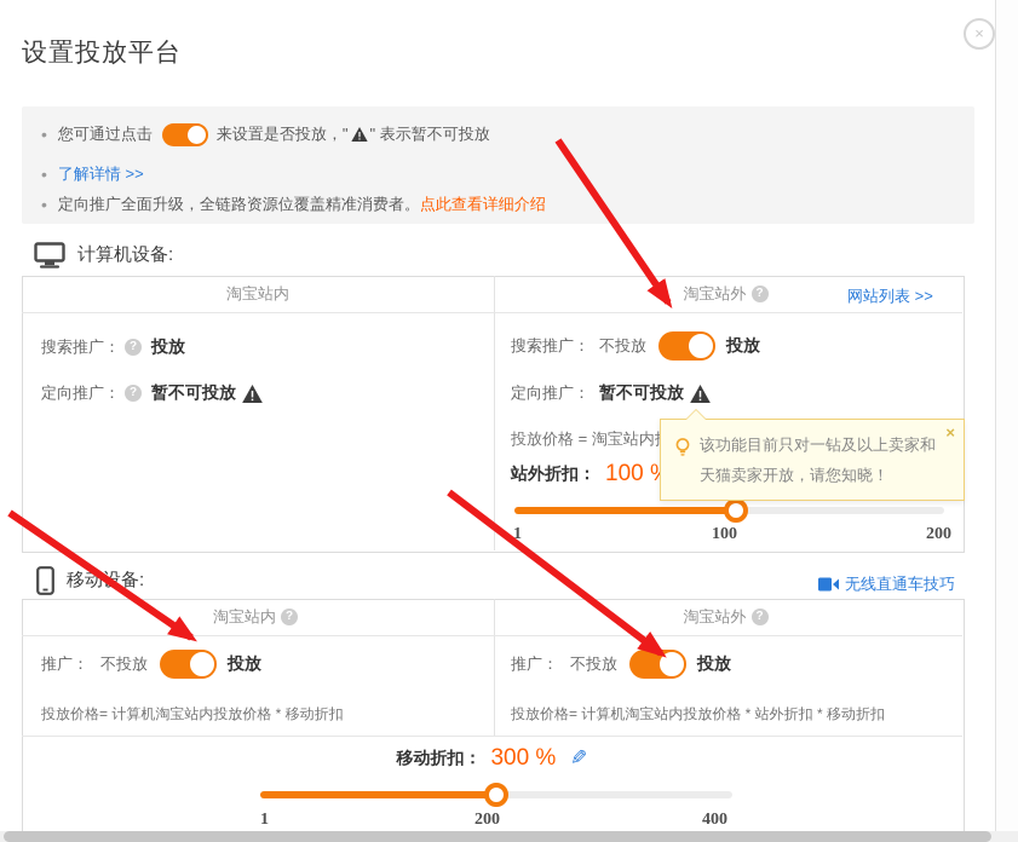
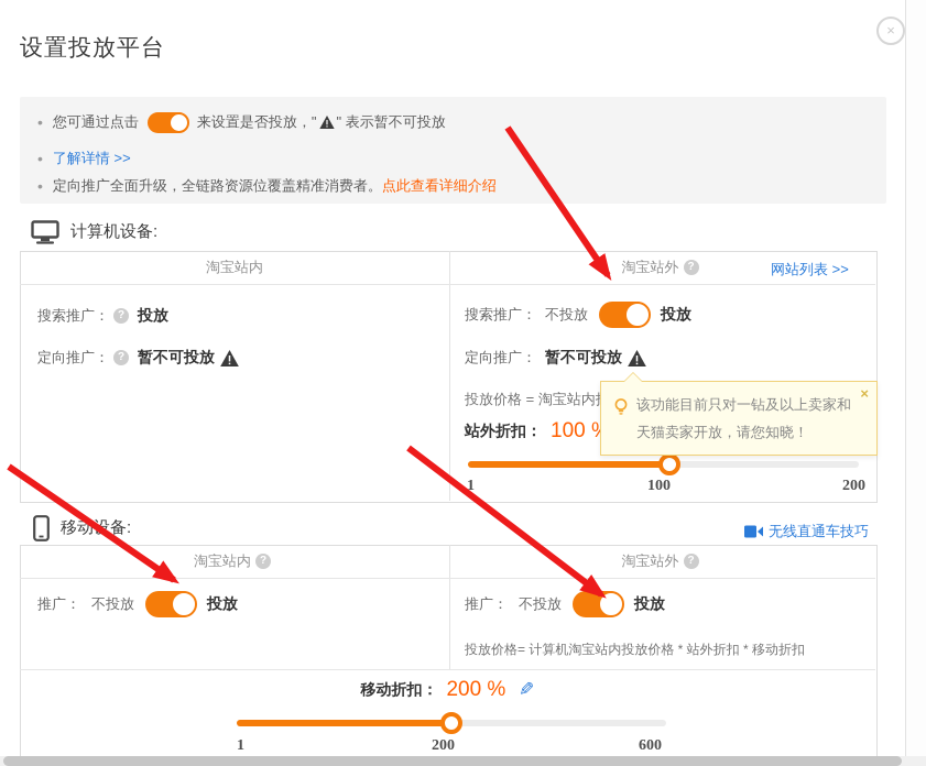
  设置投放平台
  ×
  •
  您可通过点击
  来设置是否投放，"
  " 表示暂不可投放
  •
  了解详情 >>
  •
  定向推广全面升级，全链路资源位覆盖精准消费者。
  点此查看详细介绍
  计算机设备:
  淘宝站内
  淘宝站外
  ?
  网站列表 >>
  搜索推广：
  ?
  投放
  定向推广：
  ?
  暂不可投放
  搜索推广：
  不投放
  投放
  定向推广：
  暂不可投放
  站外折扣：
  100
  1
  100
  200
  移动备:
  无线直通车技巧
  淘宝站内
  ?
  淘宝站外
  ?
  推广：
  不投放
  投放
  推广：
  不投放
  投放
- 投放价格= 计算机淘宝站内投放价格 * 移动折扣
  投放价格= 计算机淘宝站内投放价格 * 站外折扣 * 移动折扣
  移动折扣：
- 300 %
+ 200 %
  1
  200
- 400
+ 600
  该功能目前只对一钻及以上卖家和天猫卖家开放，请您知晓！
  ×
